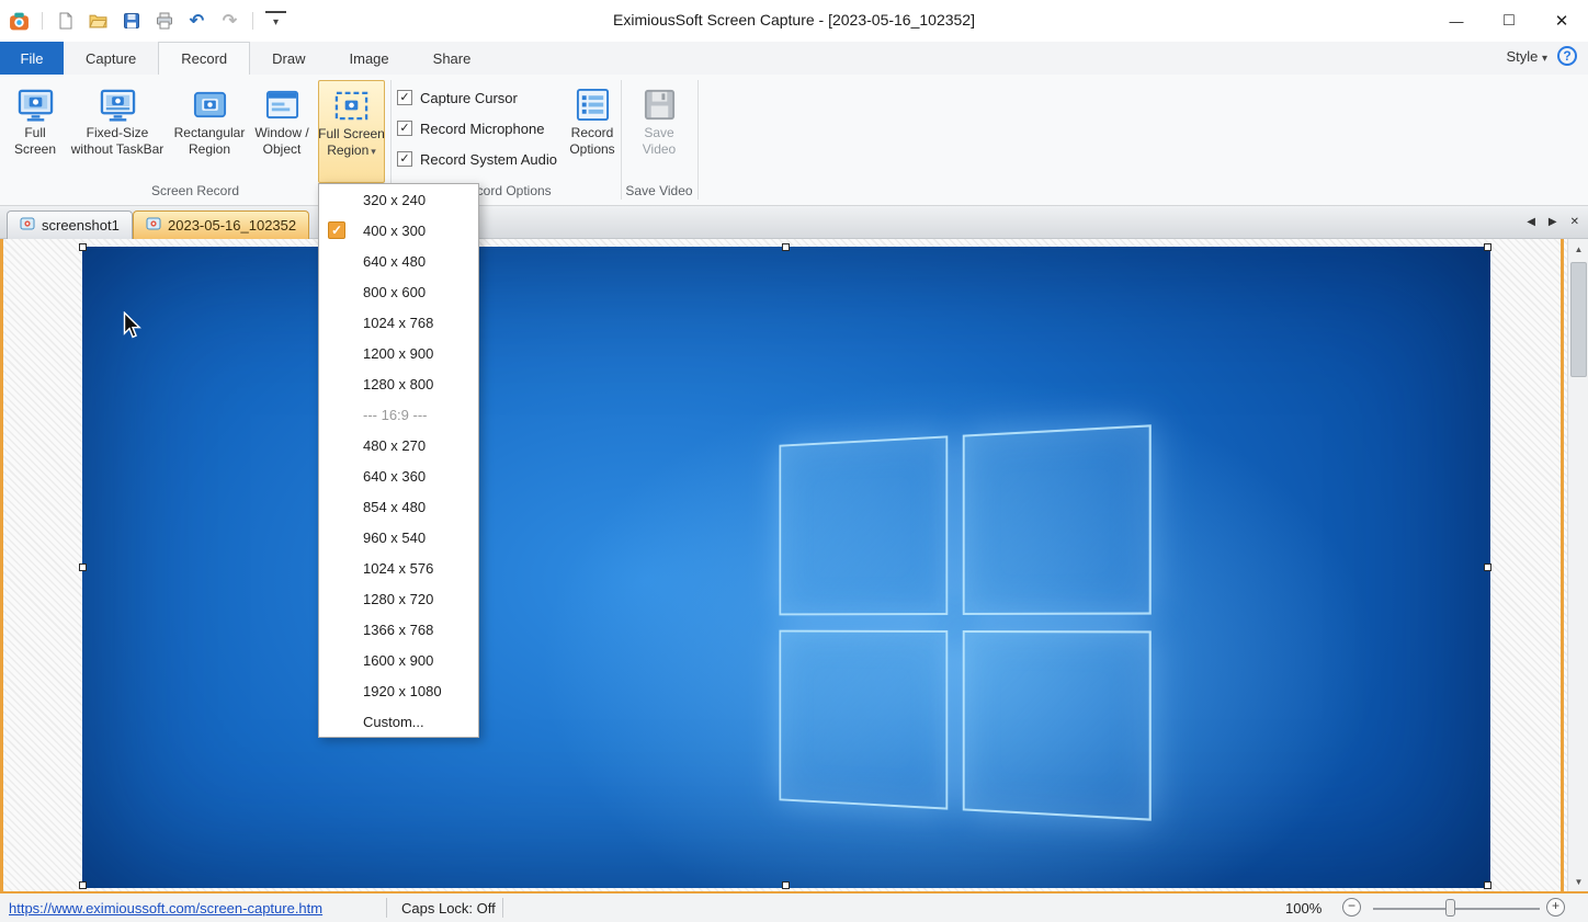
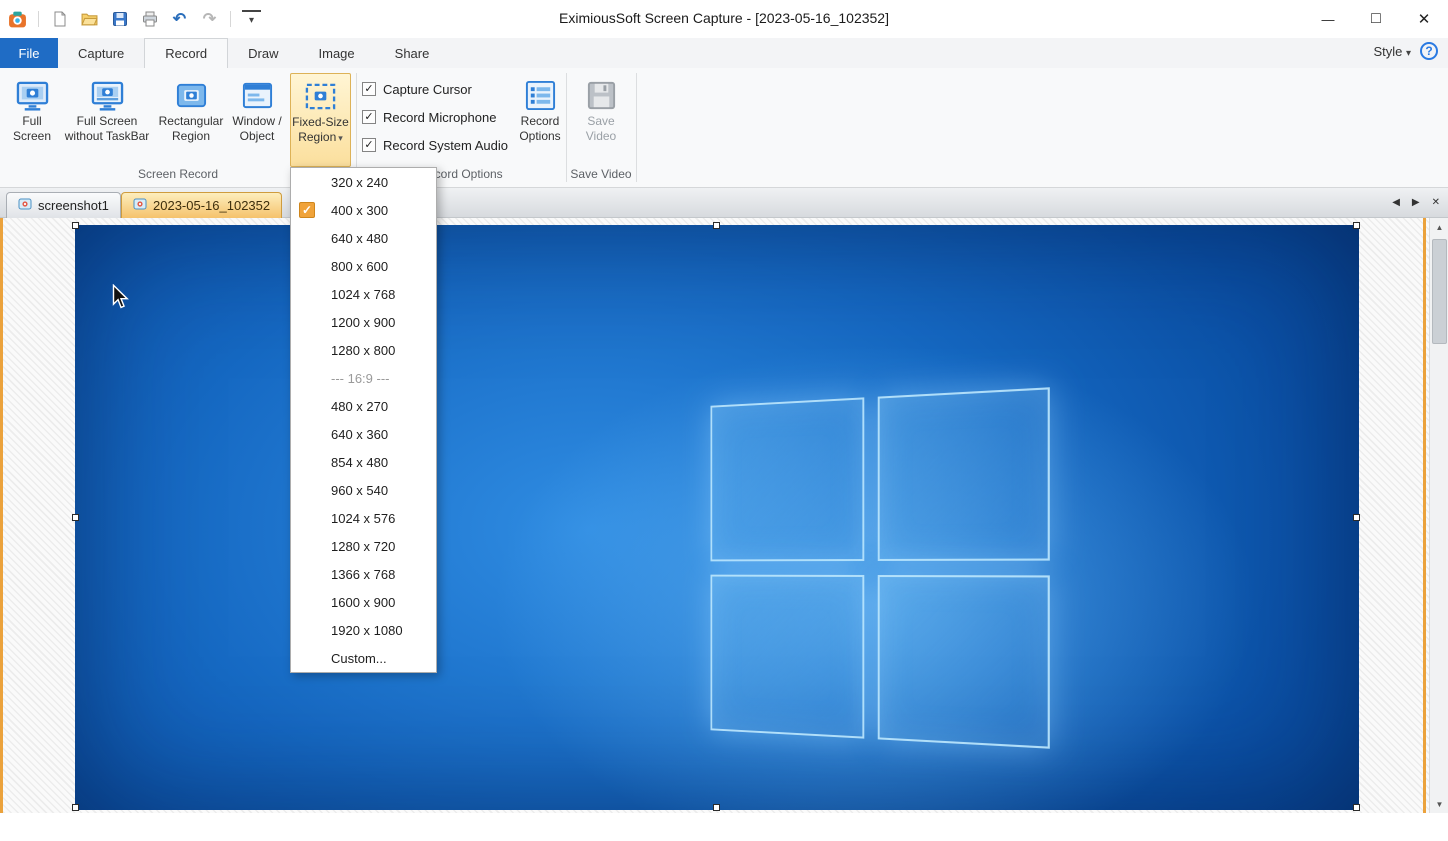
  ↶
  ↷
  ▾
  EximiousSoft Screen Capture - [2023-05-16_102352]
  —
  □
  ✕
  File
  Capture
  Record
  Draw
  Image
  Share
  Style ▾
  ?
  Full
  Screen
- Fixed-Size
+ Full Screen
  without TaskBar
  Rectangular
  Region
  Window /
  Object
- Full Screen
+ Fixed-Size
  Region ▾
  ✓
  Capture Cursor
  ✓
  Record Microphone
  ✓
  Record System Audio
  Record
  Options
  Save
  Video
  Screen Record
  cord Options
  Save Video
  320 x 240
  ✓
  400 x 300
  640 x 480
  800 x 600
  1024 x 768
  1200 x 900
  1280 x 800
  --- 16:9 ---
  480 x 270
  640 x 360
  854 x 480
  960 x 540
  1024 x 576
  1280 x 720
  1366 x 768
  1600 x 900
  1920 x 1080
  Custom...
  screenshot1
  2023-05-16_102352
  ◀
  ▶
  ✕
  ▲
  ▼
- https://www.eximioussoft.com/screen-capture.htm
- Caps Lock: Off
- 100%
- −
- +
